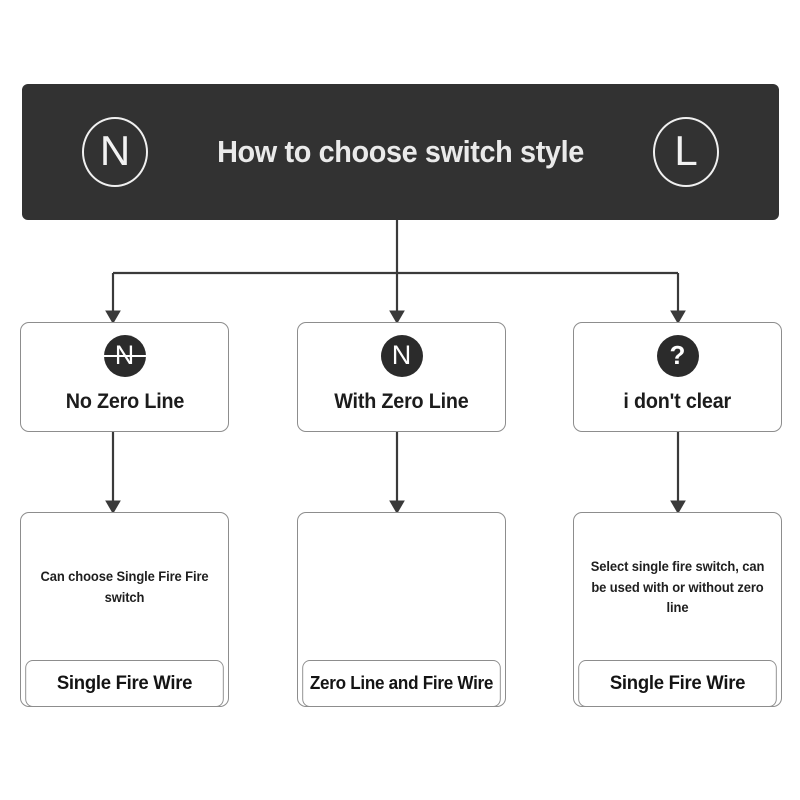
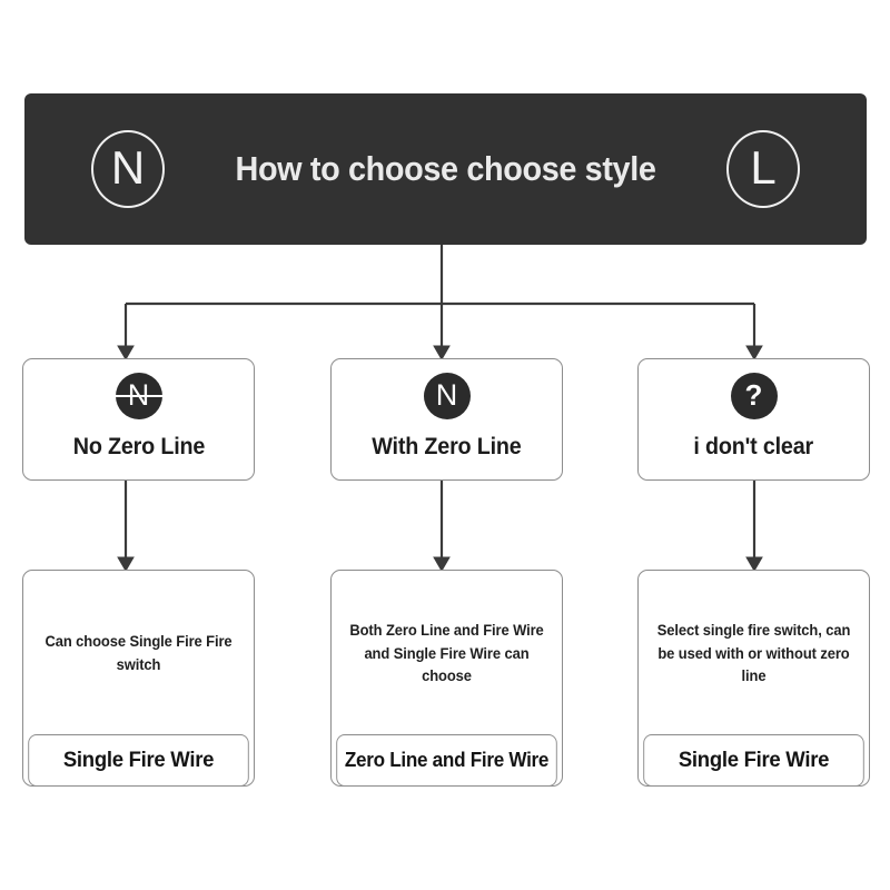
  N
- How to choose switch style
+ How to choose choose style
  L
  No Zero Line
  N
  With Zero Line
  ?
  i don't clear
  Can choose Single Fire Fire switch
  Single Fire Wire
+ Both Zero Line and Fire Wire and Single Fire Wire can choose
  Zero Line and Fire Wire
  Select single fire switch, can be used with or without zero line
  Single Fire Wire
